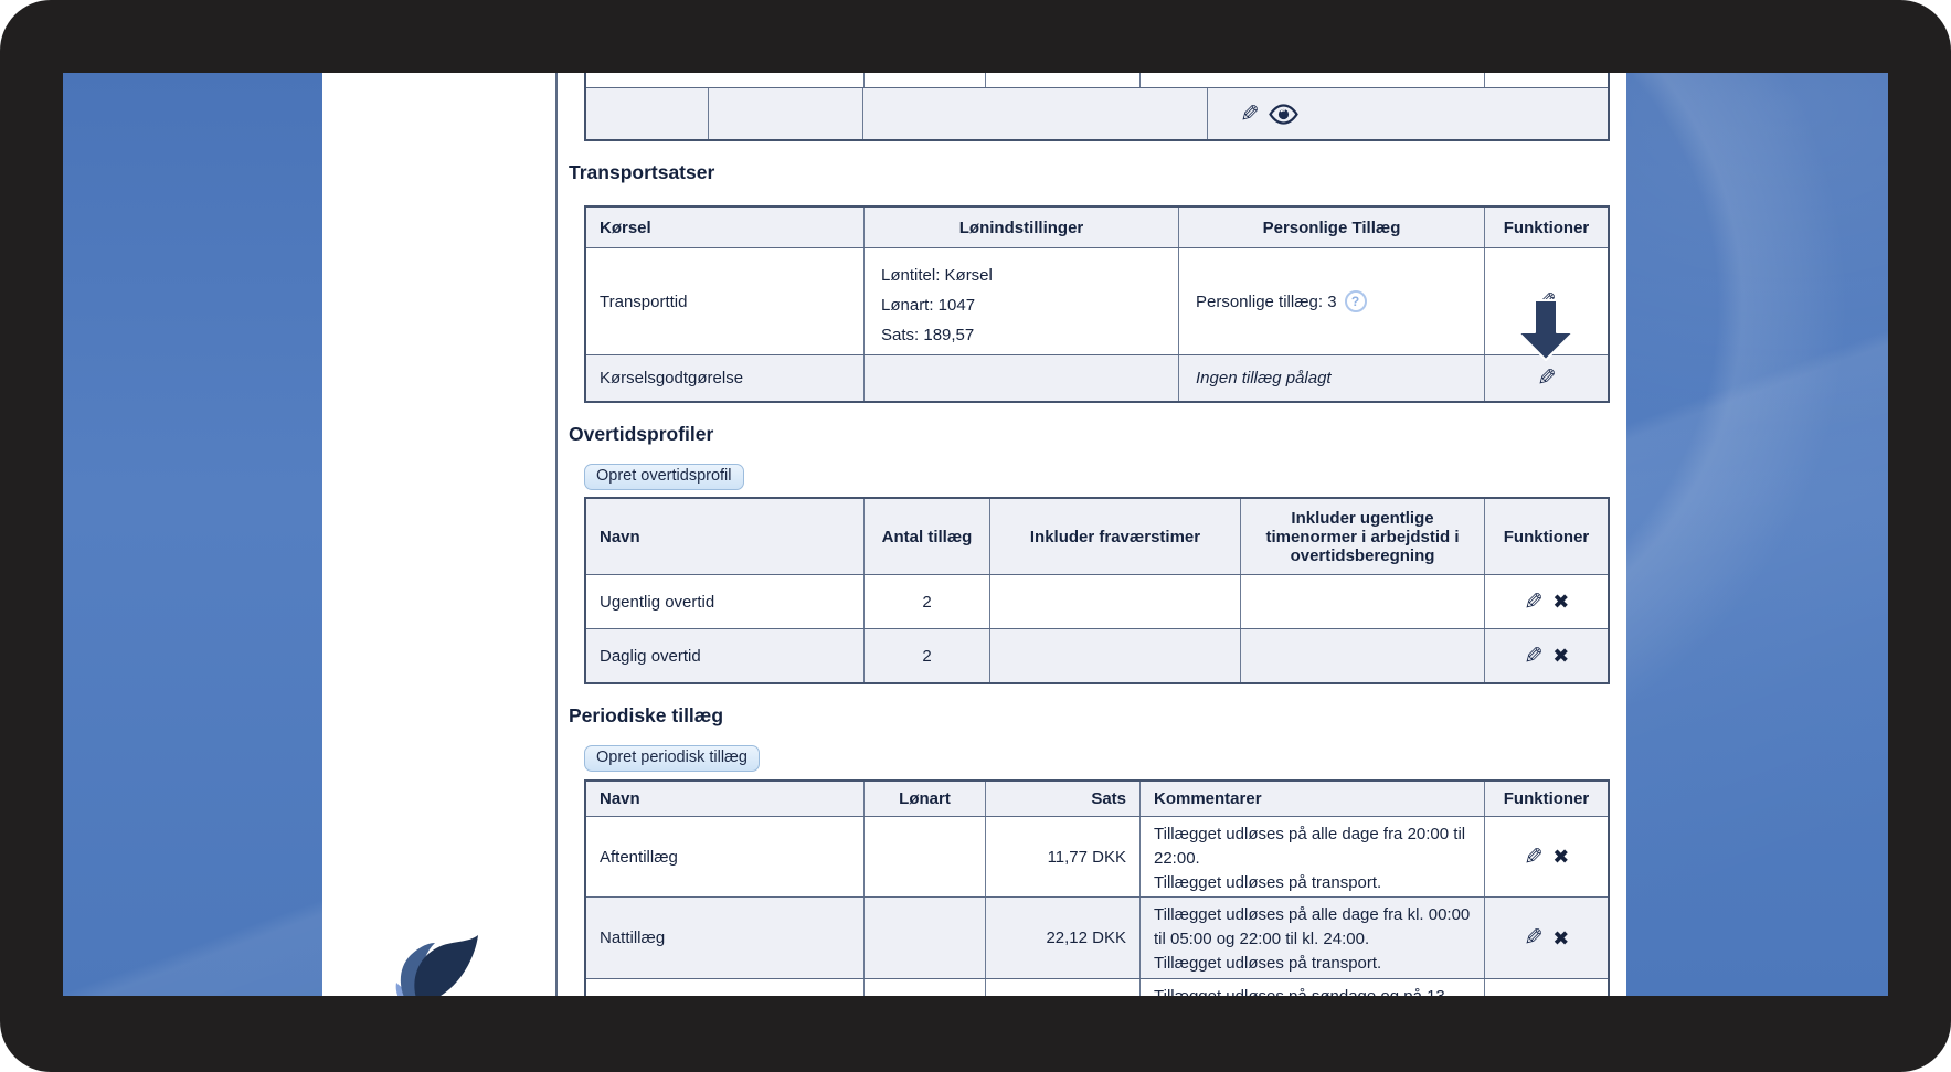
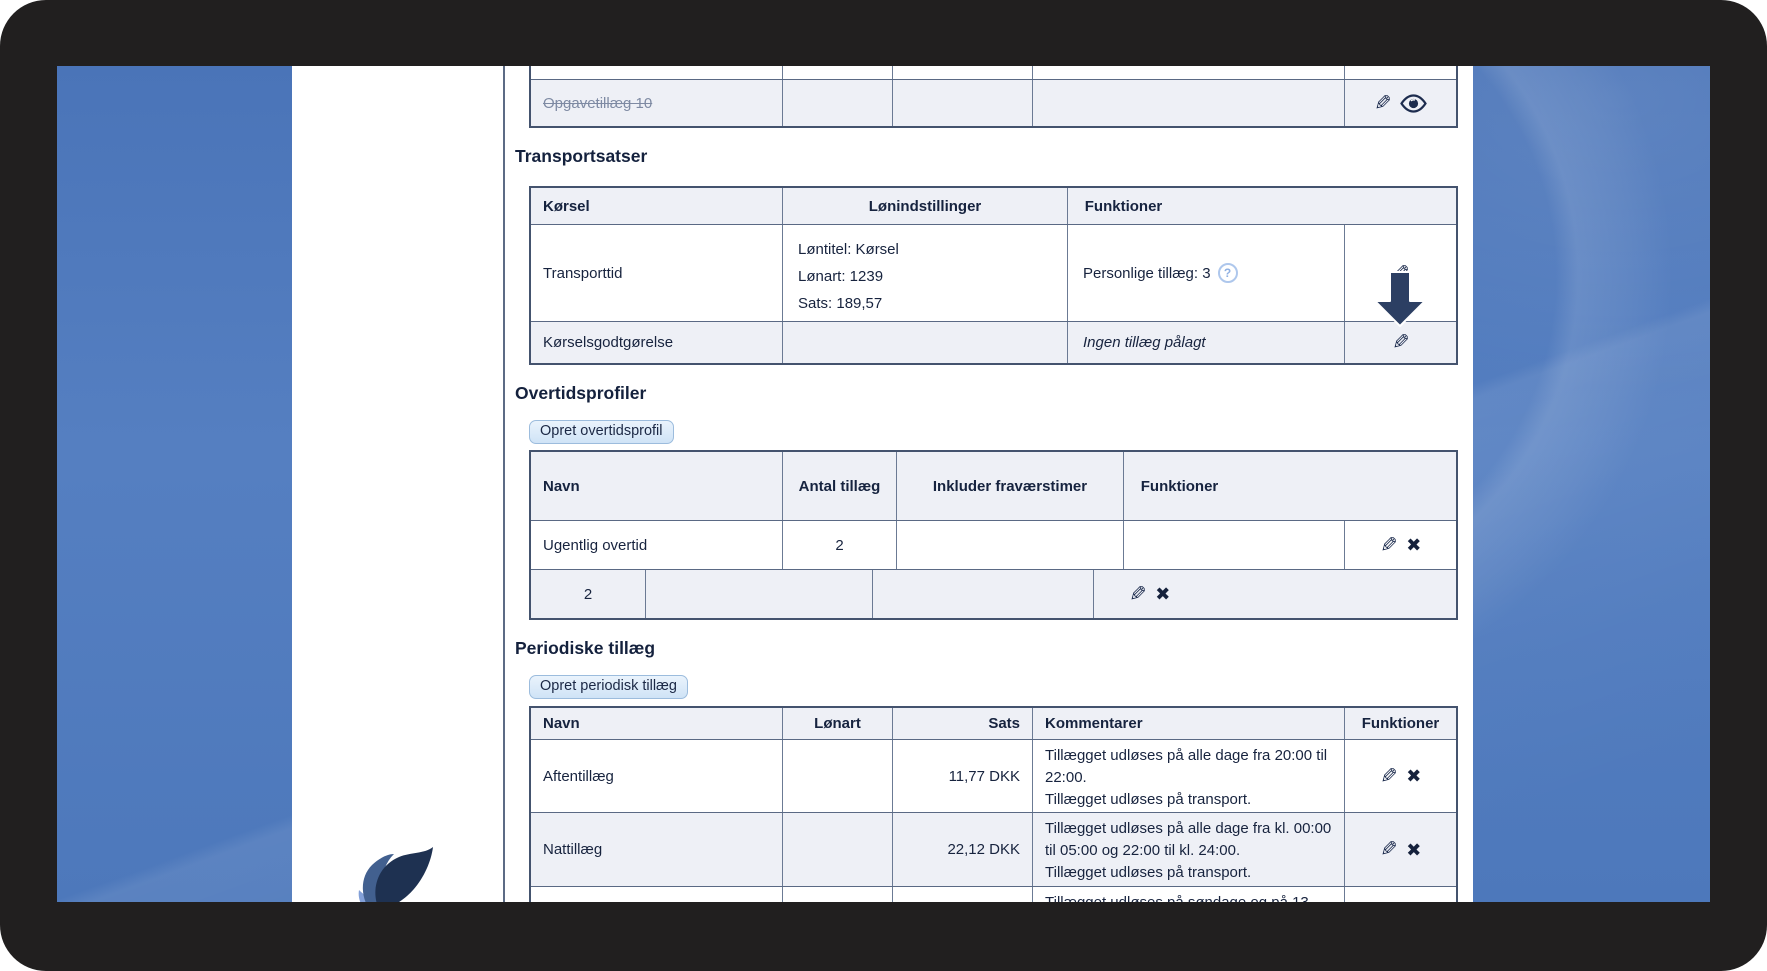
+ Opgavetillæg 10
  Transportsatser
  Kørsel
  Lønindstillinger
- Personlige Tillæg
  Funktioner
  Transporttid
  Løntitel: Kørsel
- Lønart: 1047
+ Lønart: 1239
  Sats: 189,57
  Personlige tillæg: 3
  ?
  Kørselsgodtgørelse
  Ingen tillæg pålagt
  Overtidsprofiler
  Opret overtidsprofil
  Navn
  Antal tillæg
  Inkluder fraværstimer
- Inkluder ugentlige timenormer i arbejdstid i overtidsberegning
  Funktioner
  Ugentlig overtid
  2
  ✖
- Daglig overtid
  2
  ✖
  Periodiske tillæg
  Opret periodisk tillæg
  Navn
  Lønart
  Sats
  Kommentarer
  Funktioner
  Aftentillæg
  11,77 DKK
  Tillægget udløses på alle dage fra 20:00 til 22:00.
  Tillægget udløses på transport.
  ✖
  Nattillæg
  22,12 DKK
  Tillægget udløses på alle dage fra kl. 00:00 til 05:00 og 22:00 til kl. 24:00.
  Tillægget udløses på transport.
  ✖
